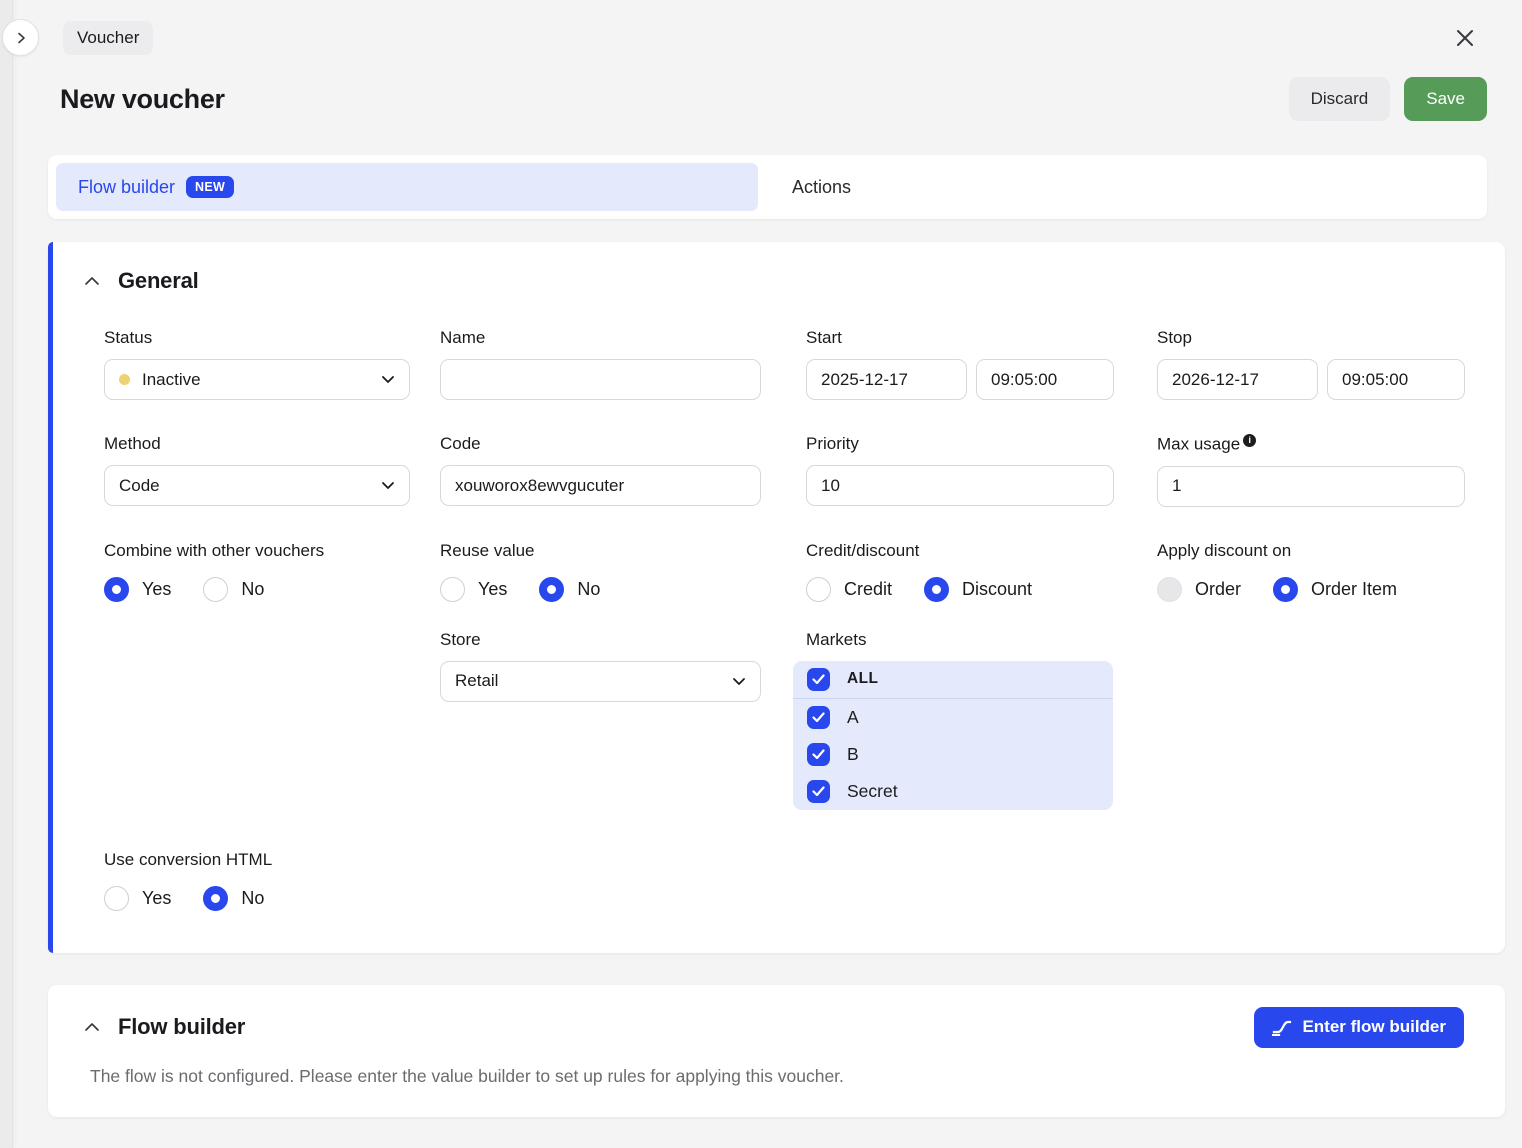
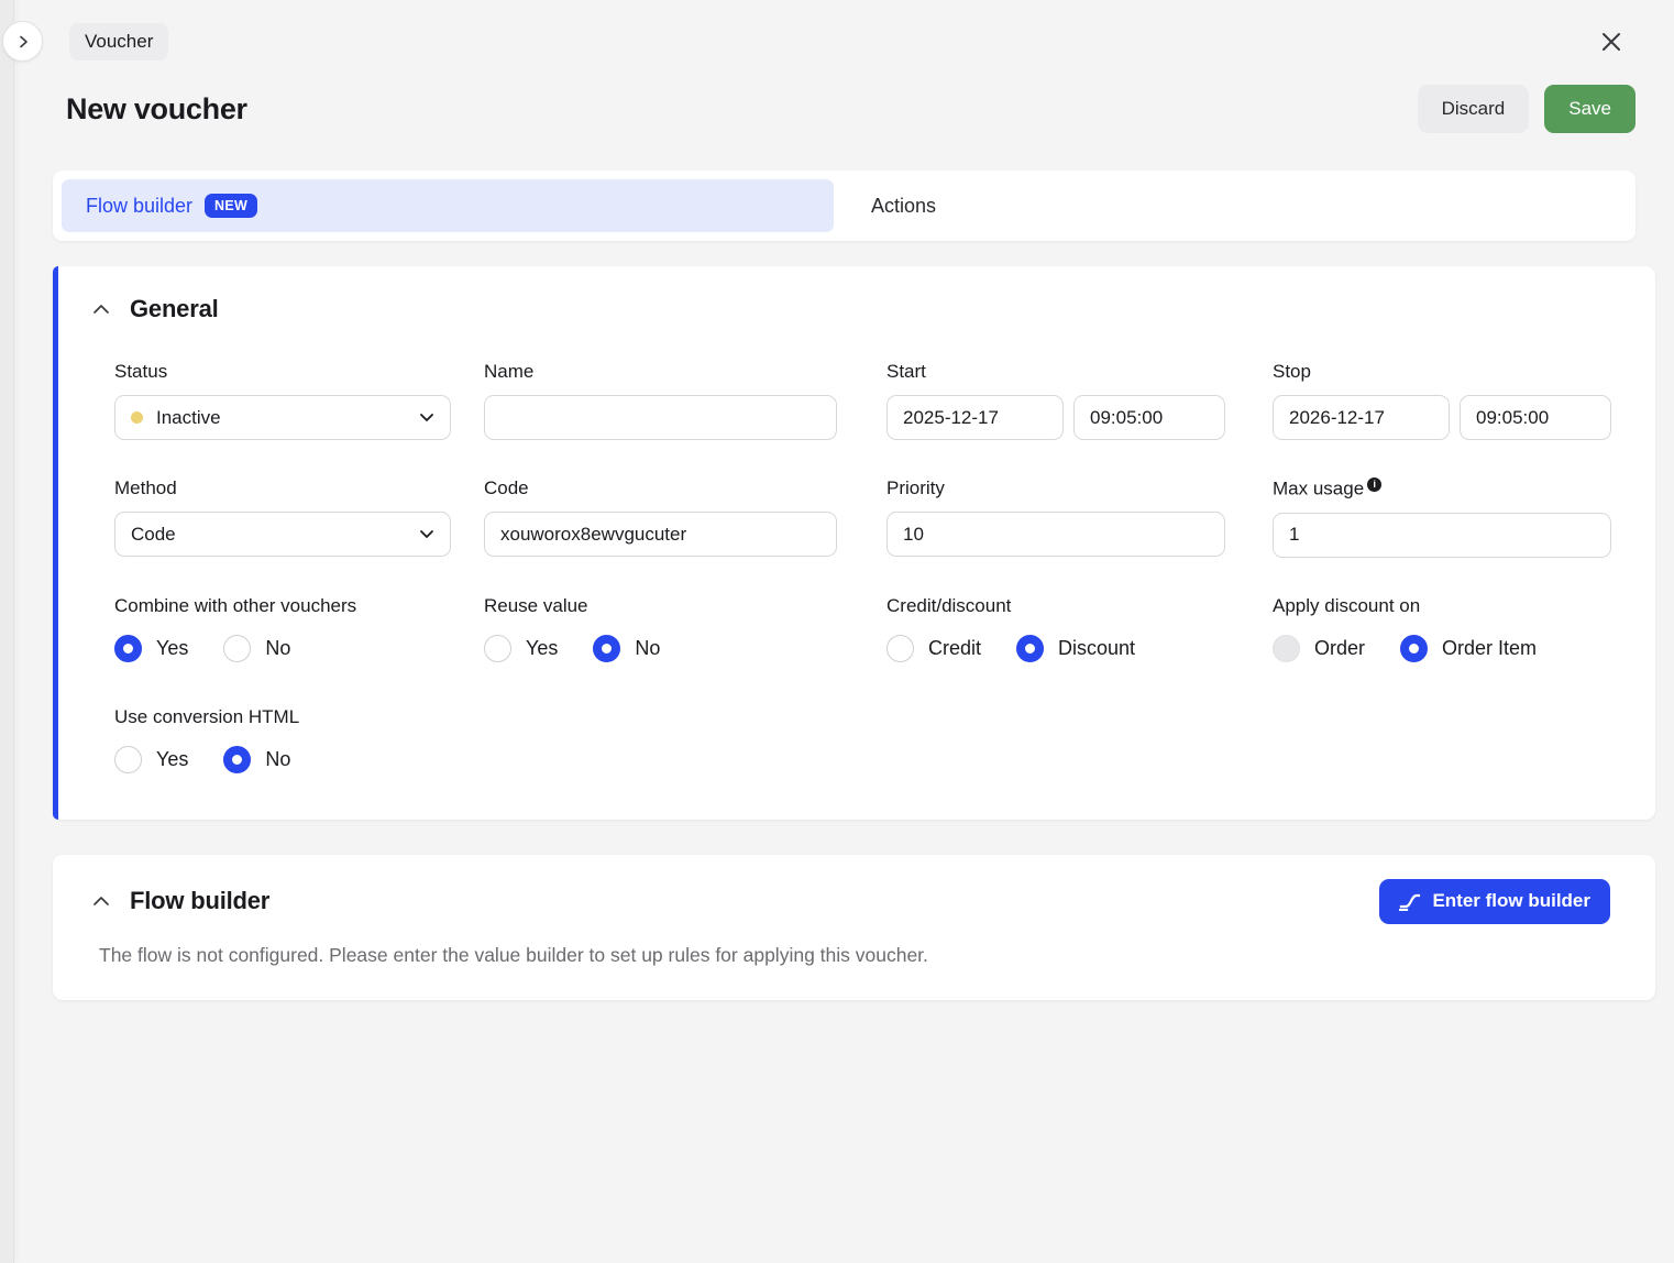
  Voucher
  New voucher
  Discard
  Save
  Flow builder
  NEW
  Actions
  General
  Status
  Inactive
  Name
  Start
  2025-12-17
  09:05:00
  Stop
  2026-12-17
  09:05:00
  Method
  Code
  Code
  xouworox8ewvgucuter
  Priority
  10
  Max usage i
  1
  Combine with other vouchers
  Yes
  No
  Reuse value
  Yes
  No
  Credit/discount
  Credit
  Discount
  Apply discount on
  Order
  Order Item
- Store
- Retail
- Markets
- ALL
- A
- B
- Secret
  Use conversion HTML
  Yes
  No
  Flow builder
  Enter flow builder
  The flow is not configured. Please enter the value builder to set up rules for applying this voucher.
